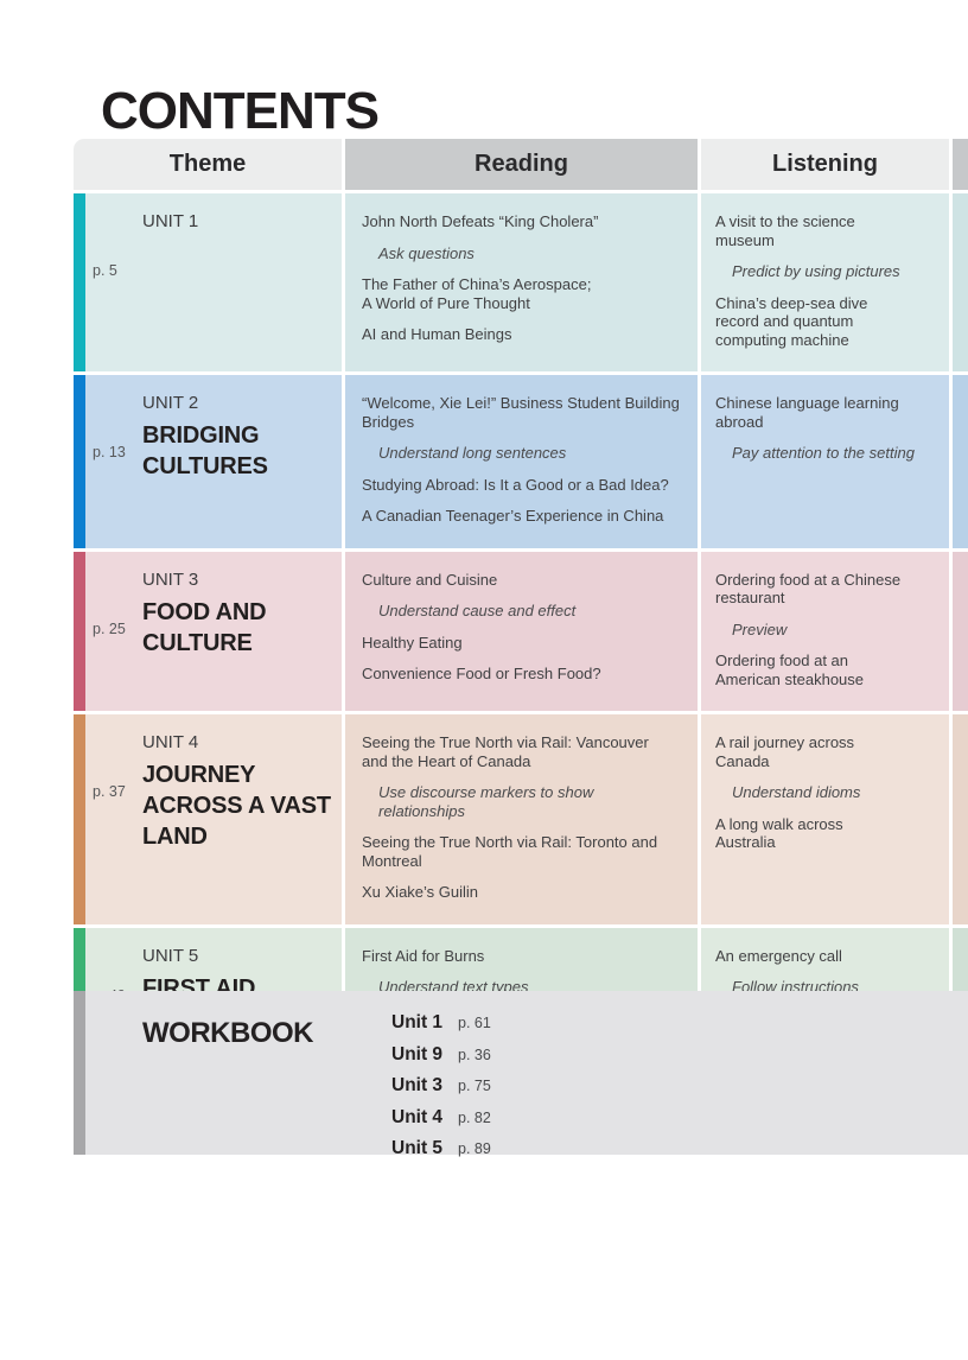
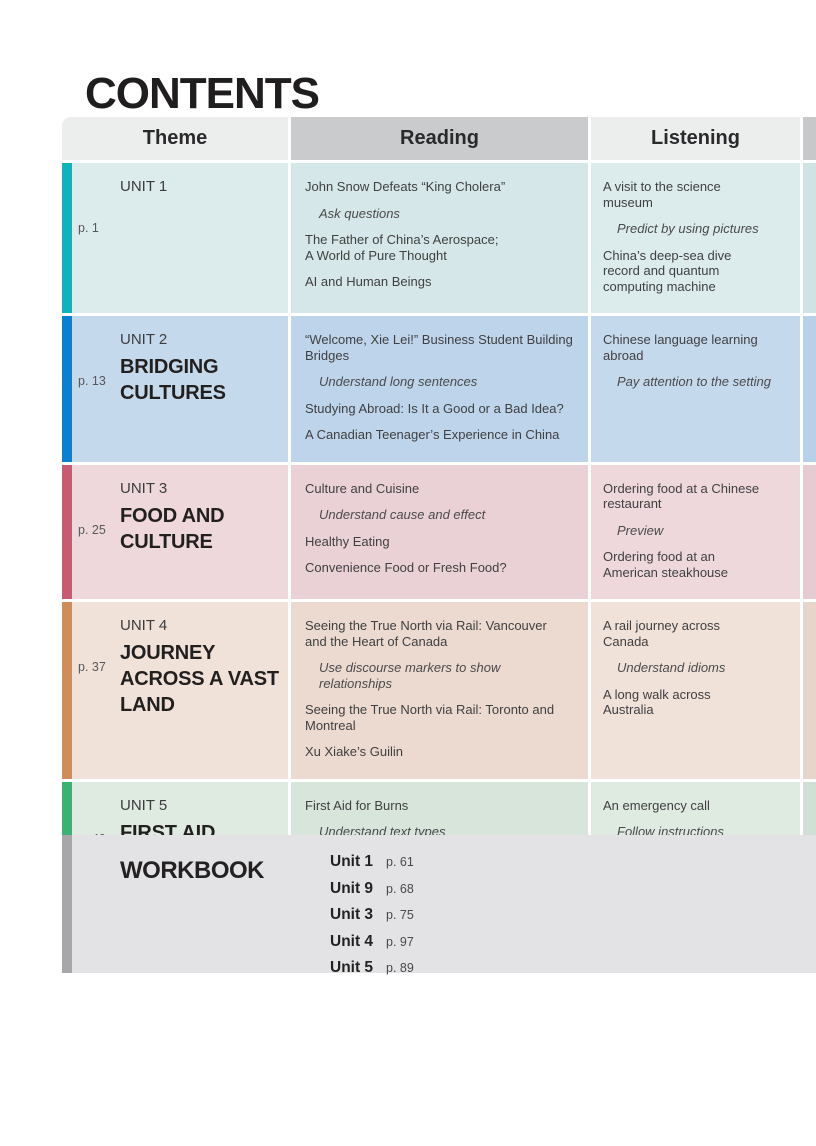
  CONTENTS
  Theme
  Reading
  Listening
- p. 5
+ p. 1
  UNIT 1
- John North Defeats “King Cholera”
+ John Snow Defeats “King Cholera”
  Ask questions
  The Father of China’s Aerospace;
  A World of Pure Thought
  AI and Human Beings
  A visit to the science
  museum
  Predict by using pictures
  China’s deep-sea dive
  record and quantum
  computing machine
  p. 13
  UNIT 2
  BRIDGING
  CULTURES
  “Welcome, Xie Lei!” Business Student Building
  Bridges
  Understand long sentences
  Studying Abroad: Is It a Good or a Bad Idea?
  A Canadian Teenager’s Experience in China
  Chinese language learning
  abroad
  Pay attention to the setting
  p. 25
  UNIT 3
  FOOD AND
  CULTURE
  Culture and Cuisine
  Understand cause and effect
  Healthy Eating
  Convenience Food or Fresh Food?
  Ordering food at a Chinese
  restaurant
  Preview
  Ordering food at an
  American steakhouse
  p. 37
  UNIT 4
  JOURNEY
  ACROSS A VAST
  LAND
  Seeing the True North via Rail: Vancouver
  and the Heart of Canada
  Use discourse markers to show relationships
  Seeing the True North via Rail: Toronto and
  Montreal
  Xu Xiake’s Guilin
  A rail journey across
  Canada
  Understand idioms
  A long walk across
  Australia
  UNIT 5
  FIRST AID
  First Aid for Burns
  Understand text types
  An emergency call
  Follow instructions
  WORKBOOK
  Unit 1
  p. 61
  Unit 9
- p. 36
+ p. 68
  Unit 3
  p. 75
  Unit 4
- p. 82
+ p. 97
  Unit 5
  p. 89
